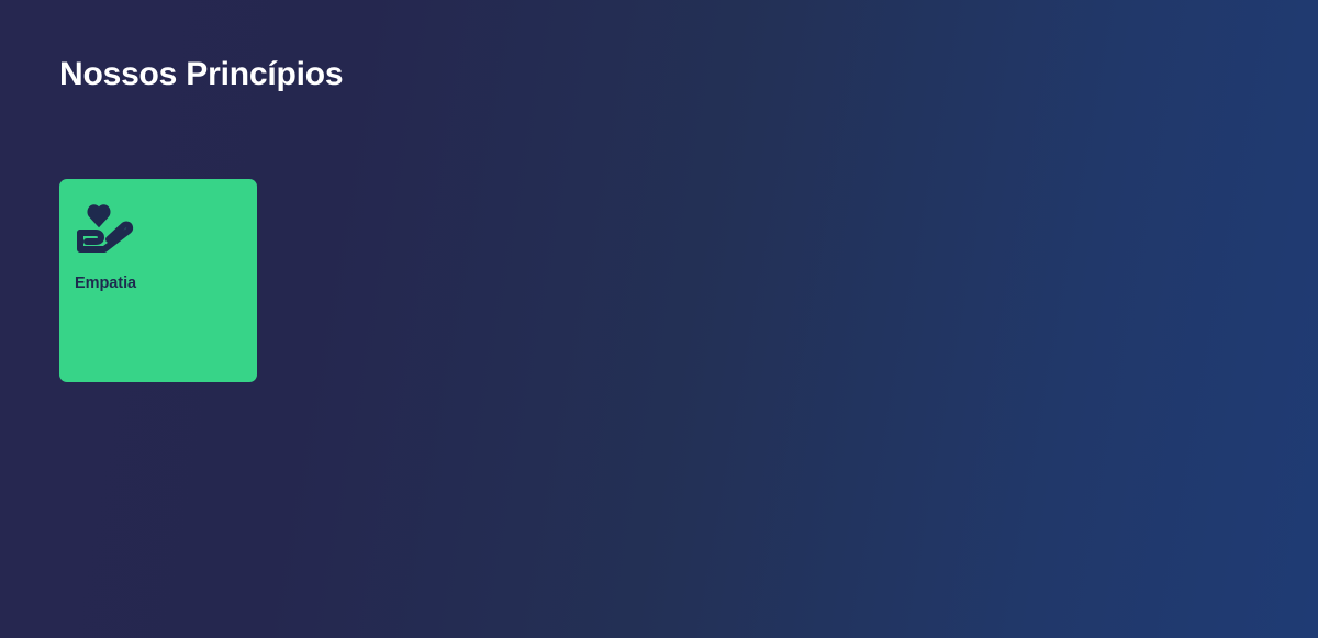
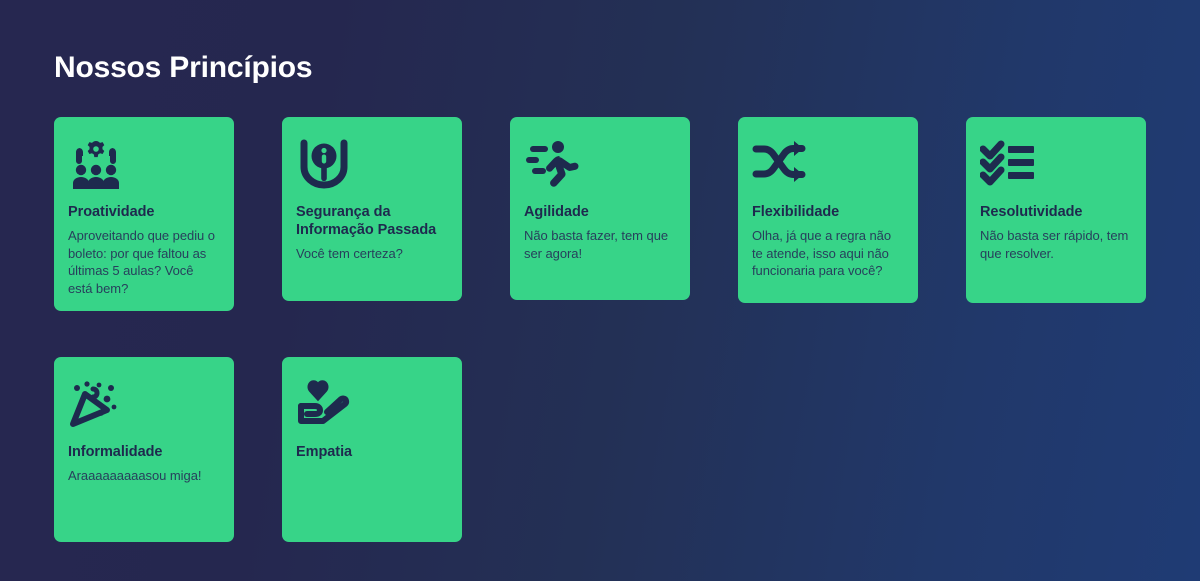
  Nossos Princípios
+ Proatividade
+ Aproveitando que pediu o boleto: por que faltou as últimas 5 aulas? Você está bem?
+ Segurança da Informação Passada
+ Você tem certeza?
+ Agilidade
+ Não basta fazer, tem que ser agora!
+ Flexibilidade
+ Olha, já que a regra não te atende, isso aqui não funcionaria para você?
+ Resolutividade
+ Não basta ser rápido, tem que resolver.
+ Informalidade
+ Araaaaaaaaasou miga!
  Empatia
